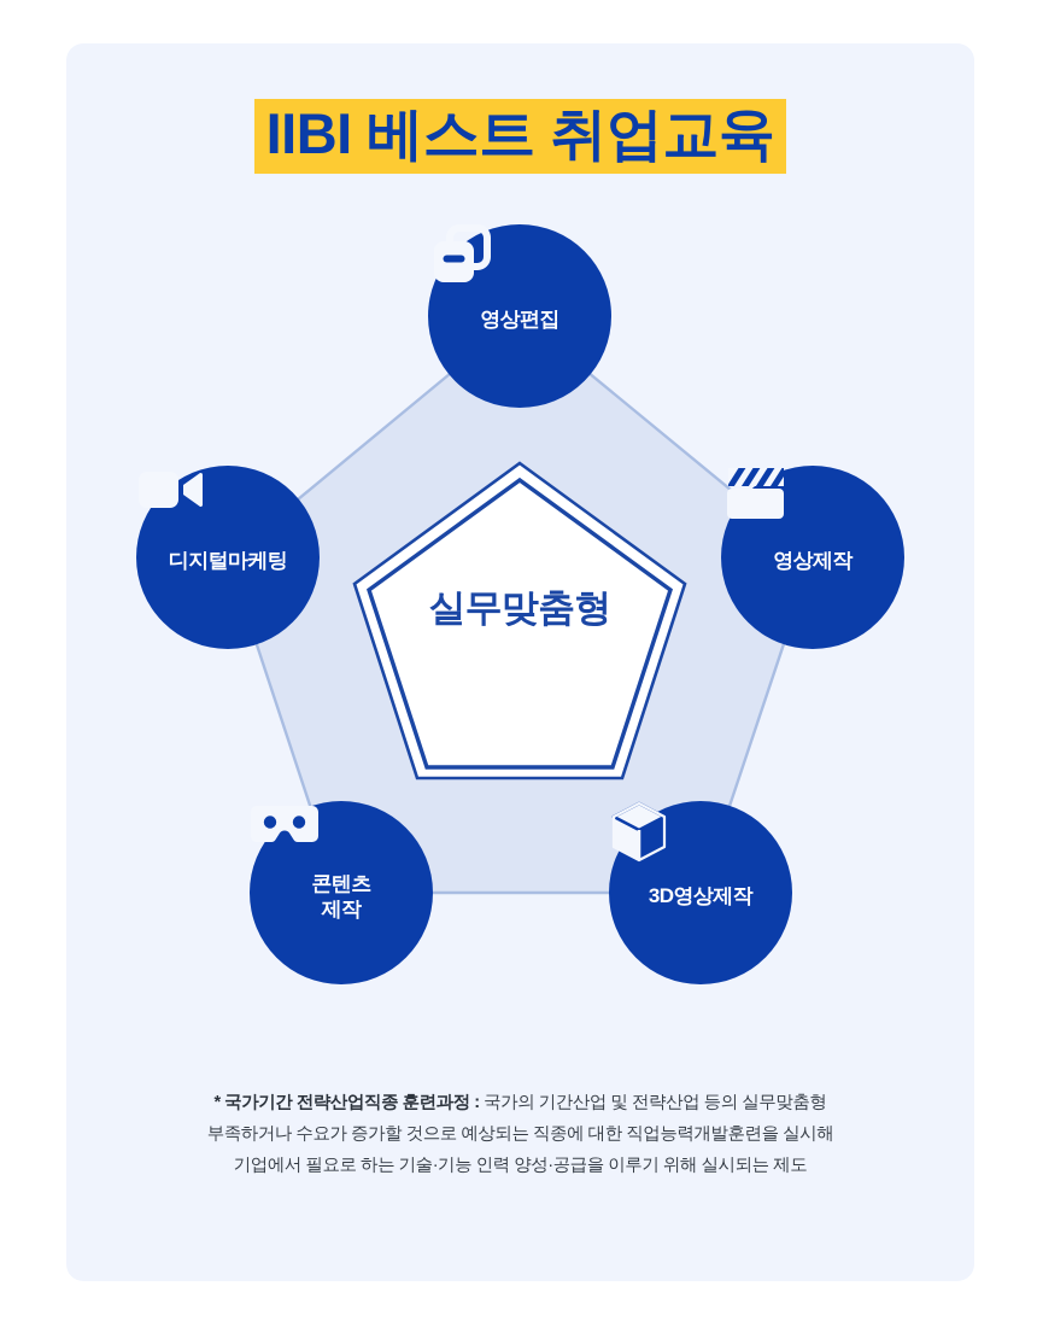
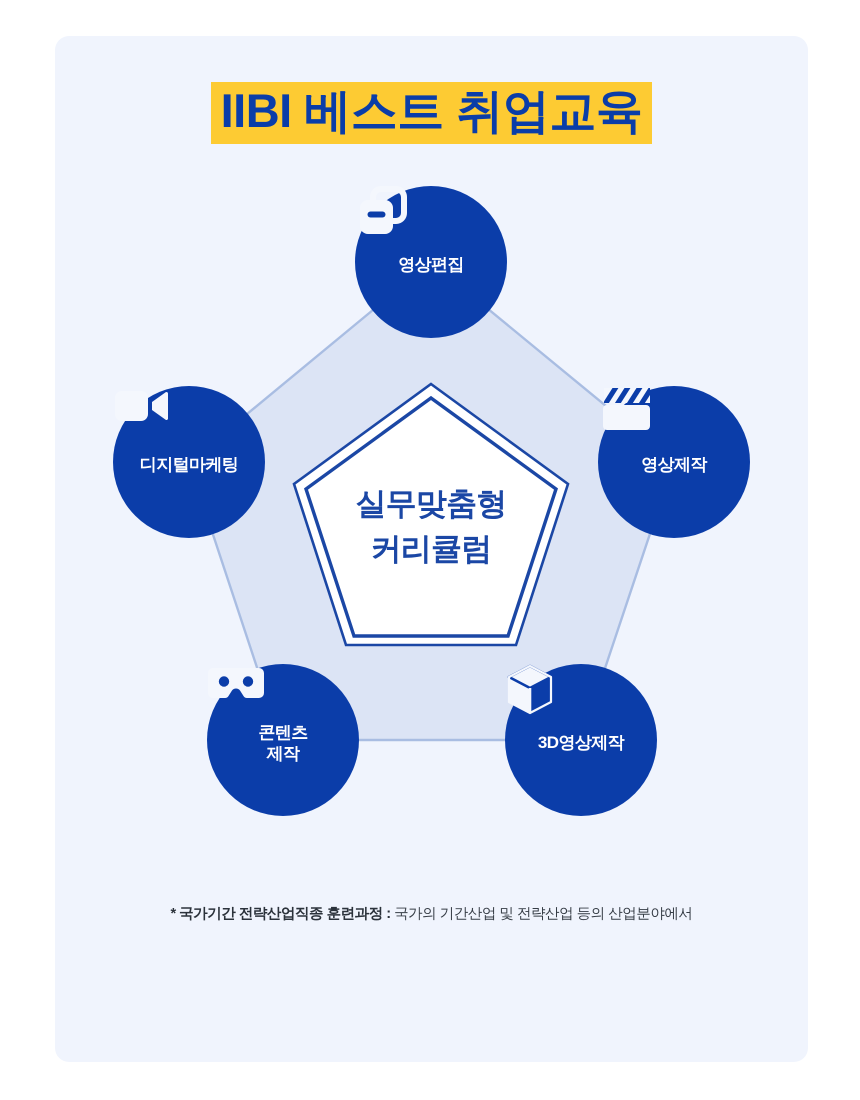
  IIBI 베스트 취업교육
  실무맞춤형
+ 커리큘럼
  영상편집
  영상제작
  3D영상제작
  콘텐츠
  제작
  디지털마케팅
- * 국가기간 전략산업직종 훈련과정 : 국가의 기간산업 및 전략산업 등의 실무맞춤형
+ * 국가기간 전략산업직종 훈련과정 : 국가의 기간산업 및 전략산업 등의 산업분야에서
- 부족하거나 수요가 증가할 것으로 예상되는 직종에 대한 직업능력개발훈련을 실시해
- 기업에서 필요로 하는 기술·기능 인력 양성·공급을 이루기 위해 실시되는 제도
